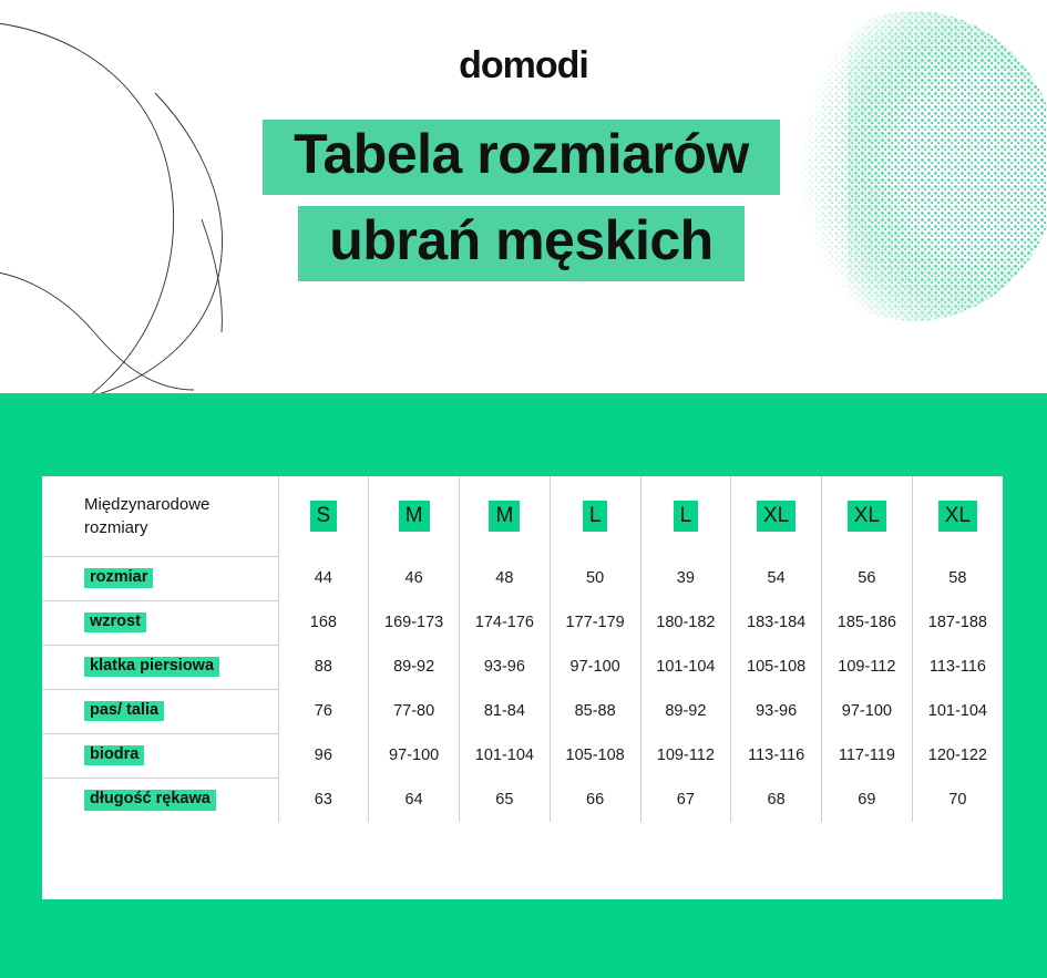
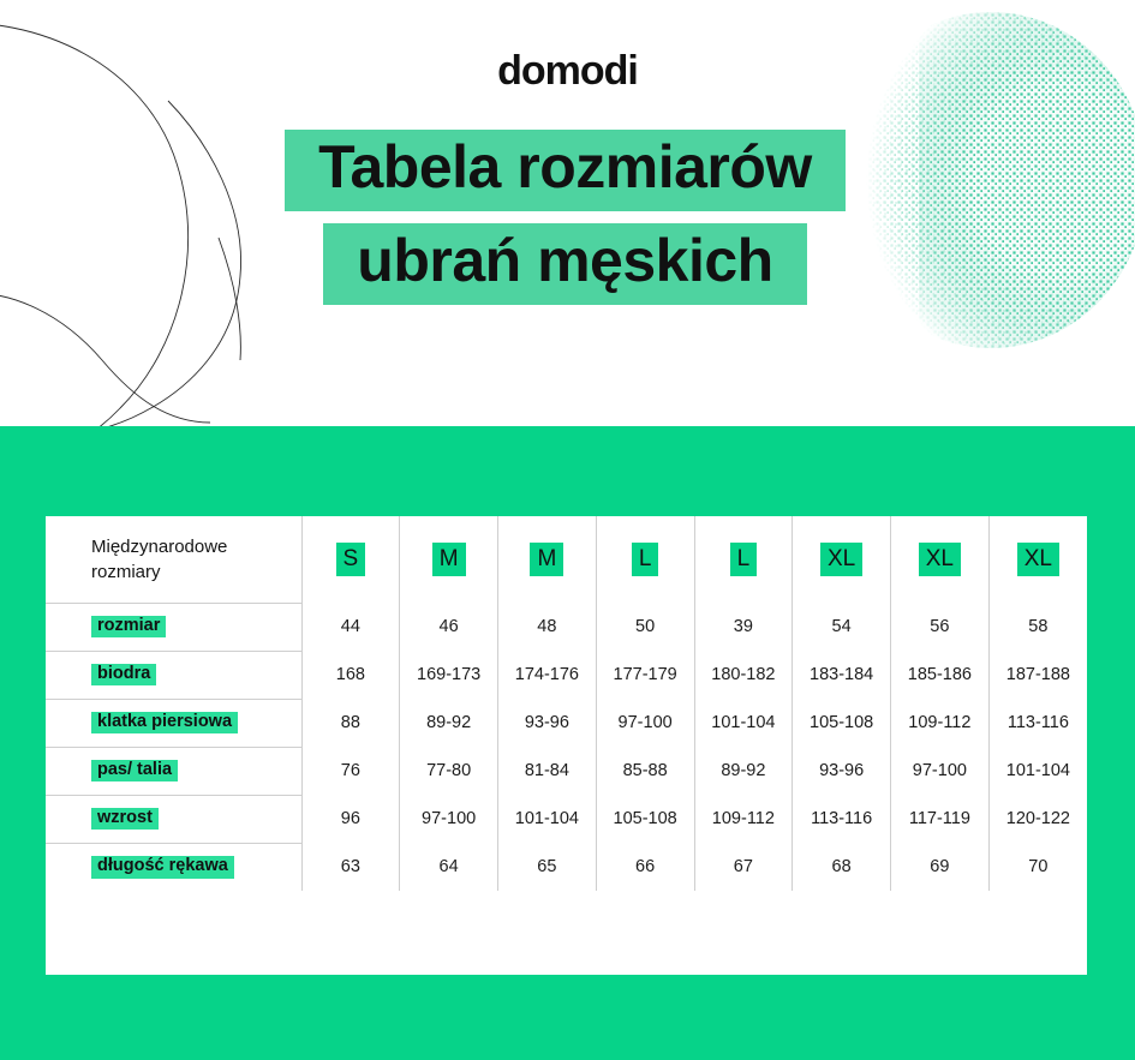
  domodi
  Tabela rozmiarów
  ubrań męskich
  Międzynarodowe rozmiary	S	M	M	L	L	XL	XL	XL
  rozmiar	44	46	48	50	39	54	56	58
- wzrost	168	169-173	174-176	177-179	180-182	183-184	185-186	187-188
+ biodra	168	169-173	174-176	177-179	180-182	183-184	185-186	187-188
  klatka piersiowa	88	89-92	93-96	97-100	101-104	105-108	109-112	113-116
  pas/ talia	76	77-80	81-84	85-88	89-92	93-96	97-100	101-104
- biodra	96	97-100	101-104	105-108	109-112	113-116	117-119	120-122
+ wzrost	96	97-100	101-104	105-108	109-112	113-116	117-119	120-122
  długość rękawa	63	64	65	66	67	68	69	70
